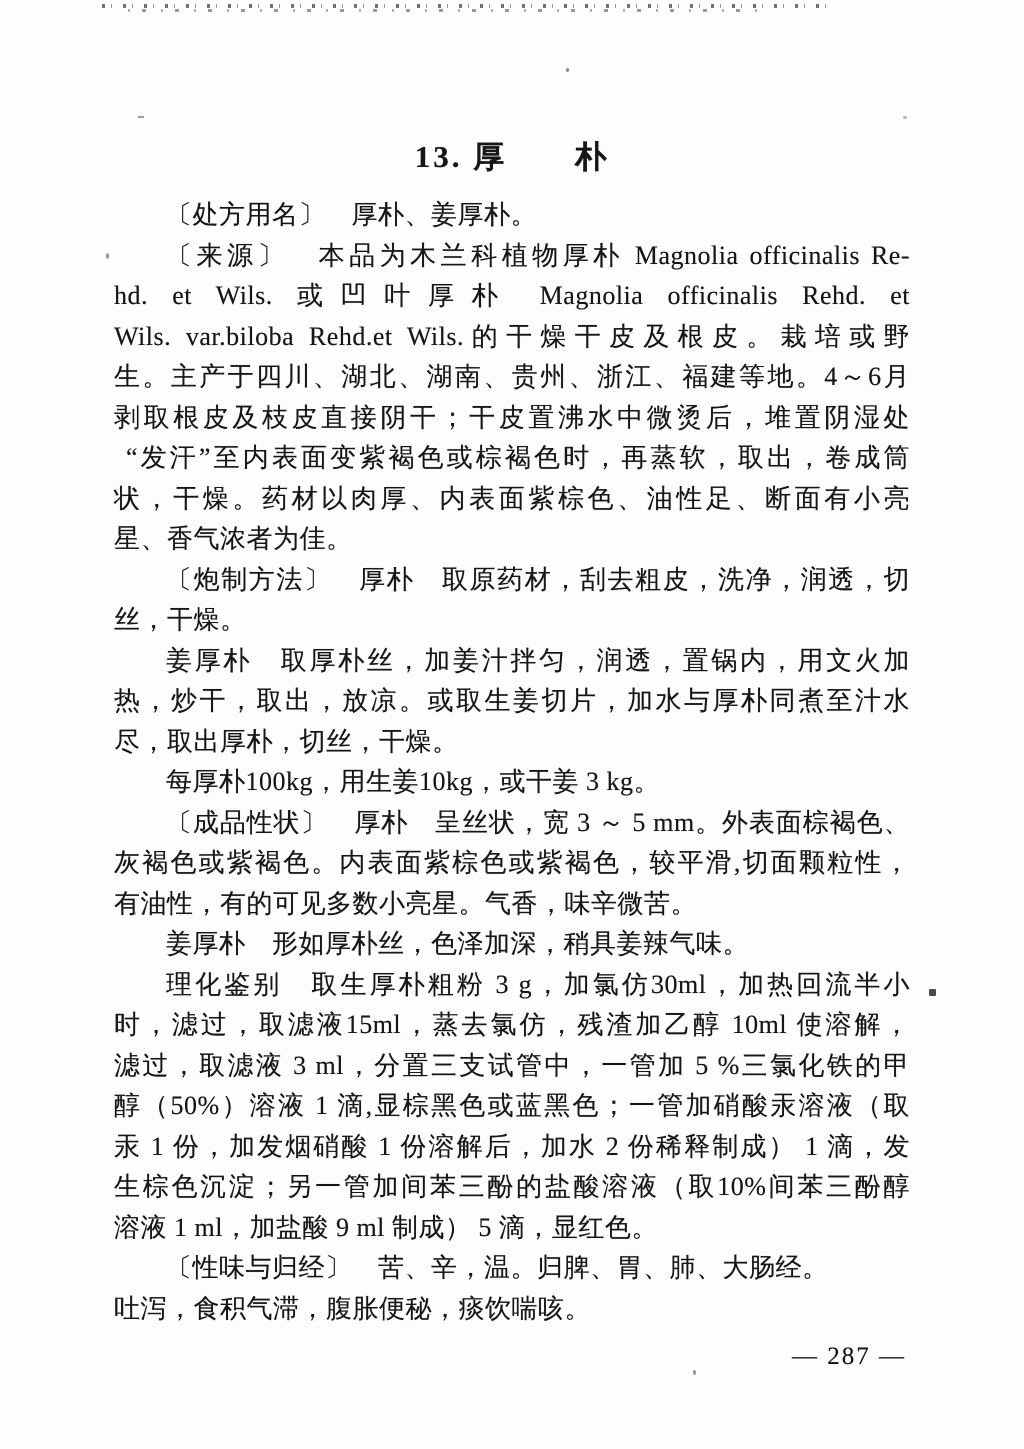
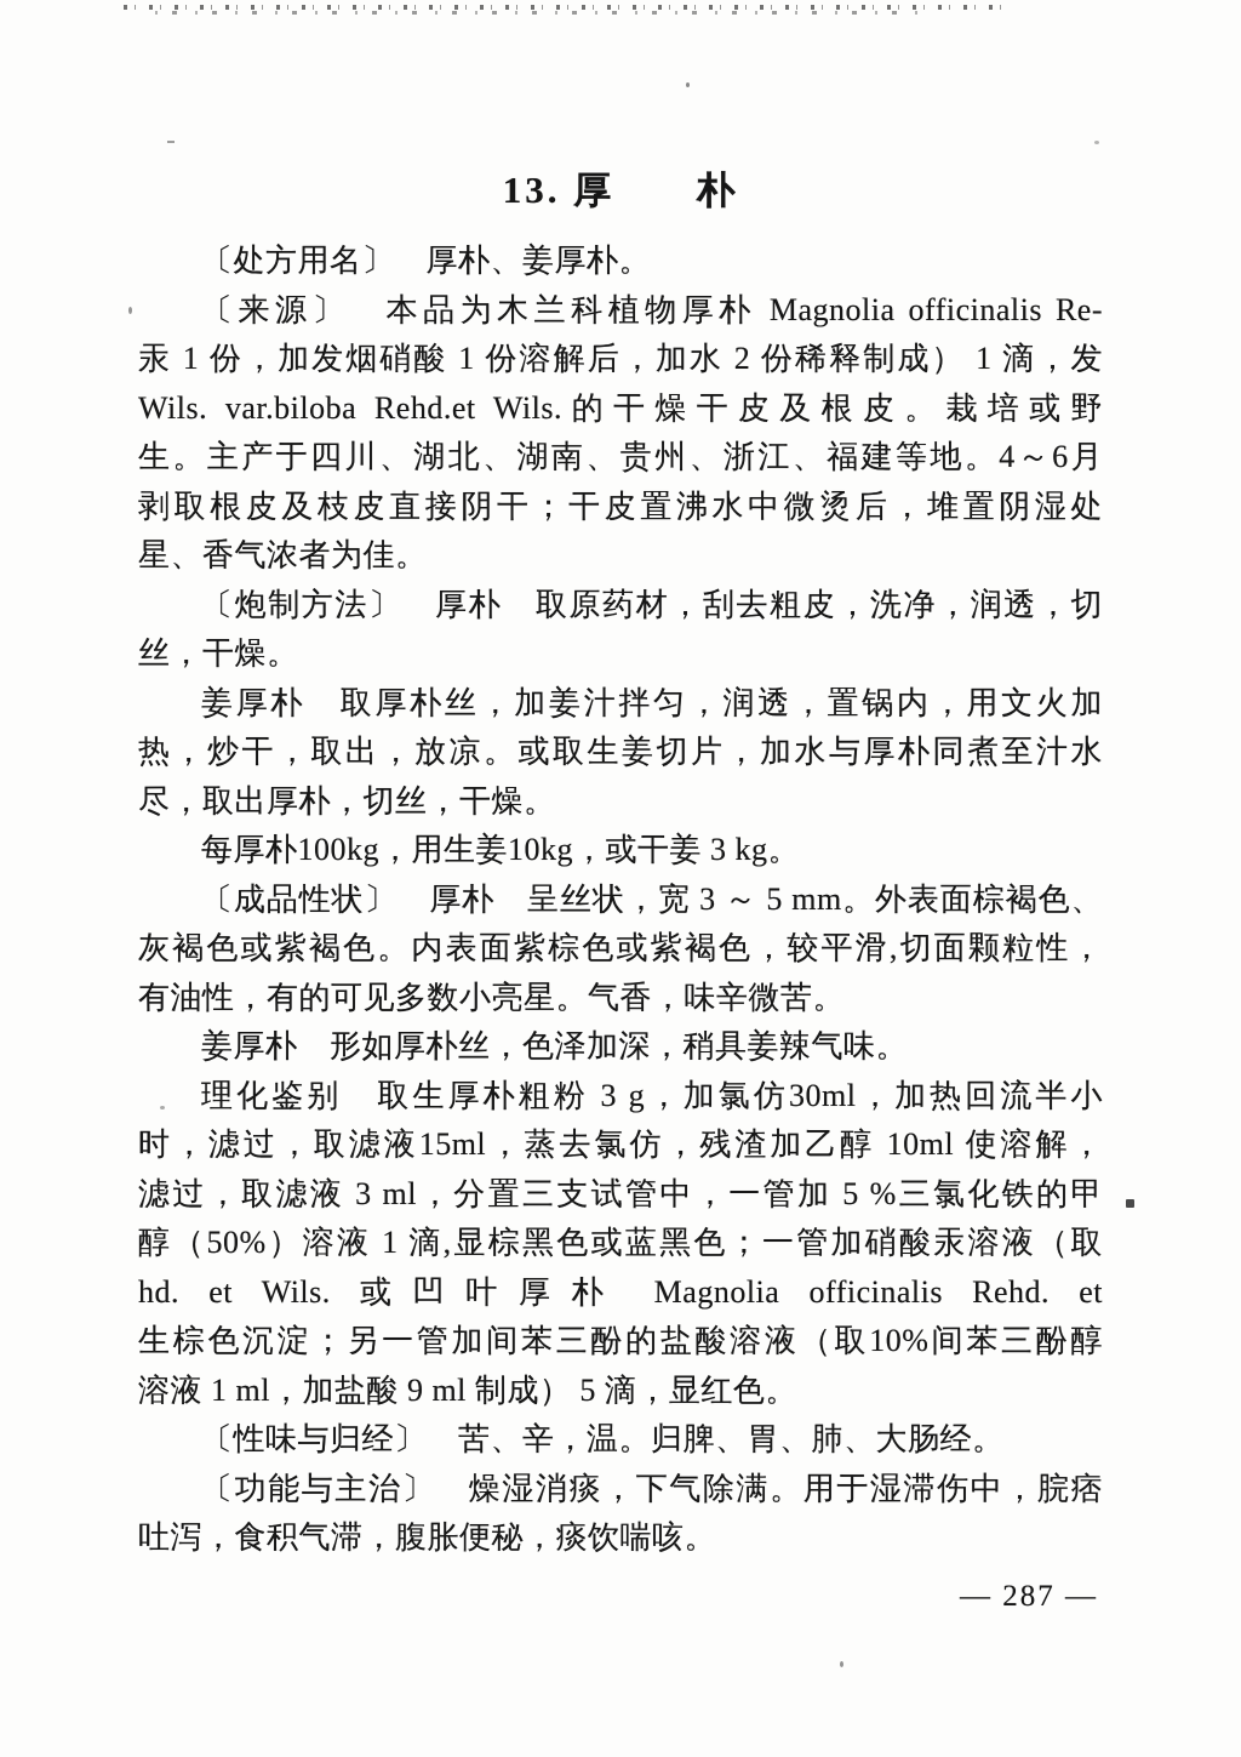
  13. 厚 朴
  〔处方用名〕 厚朴、姜厚朴。
  〔来源〕 本品为木兰科植物厚朴 Magnolia officinalis Re-
- hd. et Wils. 或凹叶厚朴 Magnolia officinalis Rehd. et
+ 汞 1 份，加发烟硝酸 1 份溶解后，加水 2 份稀释制成） 1 滴，发
  Wils. var.biloba Rehd.et Wils.的干燥干皮及根皮。栽培或野
  生。主产于四川、湖北、湖南、贵州、浙江、福建等地。4～6月
  剥取根皮及枝皮直接阴干；干皮置沸水中微烫后，堆置阴湿处
- “发汗”至内表面变紫褐色或棕褐色时，再蒸软，取出，卷成筒
- 状，干燥。药材以肉厚、内表面紫棕色、油性足、断面有小亮
  星、香气浓者为佳。
  〔炮制方法〕 厚朴 取原药材，刮去粗皮，洗净，润透，切
  丝，干燥。
  姜厚朴 取厚朴丝，加姜汁拌匀，润透，置锅内，用文火加
  热，炒干，取出，放凉。或取生姜切片，加水与厚朴同煮至汁水
  尽，取出厚朴，切丝，干燥。
  每厚朴100kg，用生姜10kg，或干姜 3 kg。
  〔成品性状〕 厚朴 呈丝状，宽 3 ～ 5 mm。外表面棕褐色、
  灰褐色或紫褐色。内表面紫棕色或紫褐色，较平滑,切面颗粒性，
  有油性，有的可见多数小亮星。气香，味辛微苦。
  姜厚朴 形如厚朴丝，色泽加深，稍具姜辣气味。
  理化鉴别 取生厚朴粗粉 3 g，加氯仿30ml，加热回流半小
  时，滤过，取滤液15ml，蒸去氯仿，残渣加乙醇 10ml 使溶解，
  滤过，取滤液 3 ml，分置三支试管中，一管加 5 %三氯化铁的甲
  醇（50%）溶液 1 滴,显棕黑色或蓝黑色；一管加硝酸汞溶液（取
- 汞 1 份，加发烟硝酸 1 份溶解后，加水 2 份稀释制成） 1 滴，发
+ hd. et Wils. 或凹叶厚朴 Magnolia officinalis Rehd. et
  生棕色沉淀；另一管加间苯三酚的盐酸溶液（取10%间苯三酚醇
  溶液 1 ml，加盐酸 9 ml 制成） 5 滴，显红色。
  〔性味与归经〕 苦、辛，温。归脾、胃、肺、大肠经。
+ 〔功能与主治〕 燥湿消痰，下气除满。用于湿滞伤中，脘痞
  吐泻，食积气滞，腹胀便秘，痰饮喘咳。
  — 287 —
